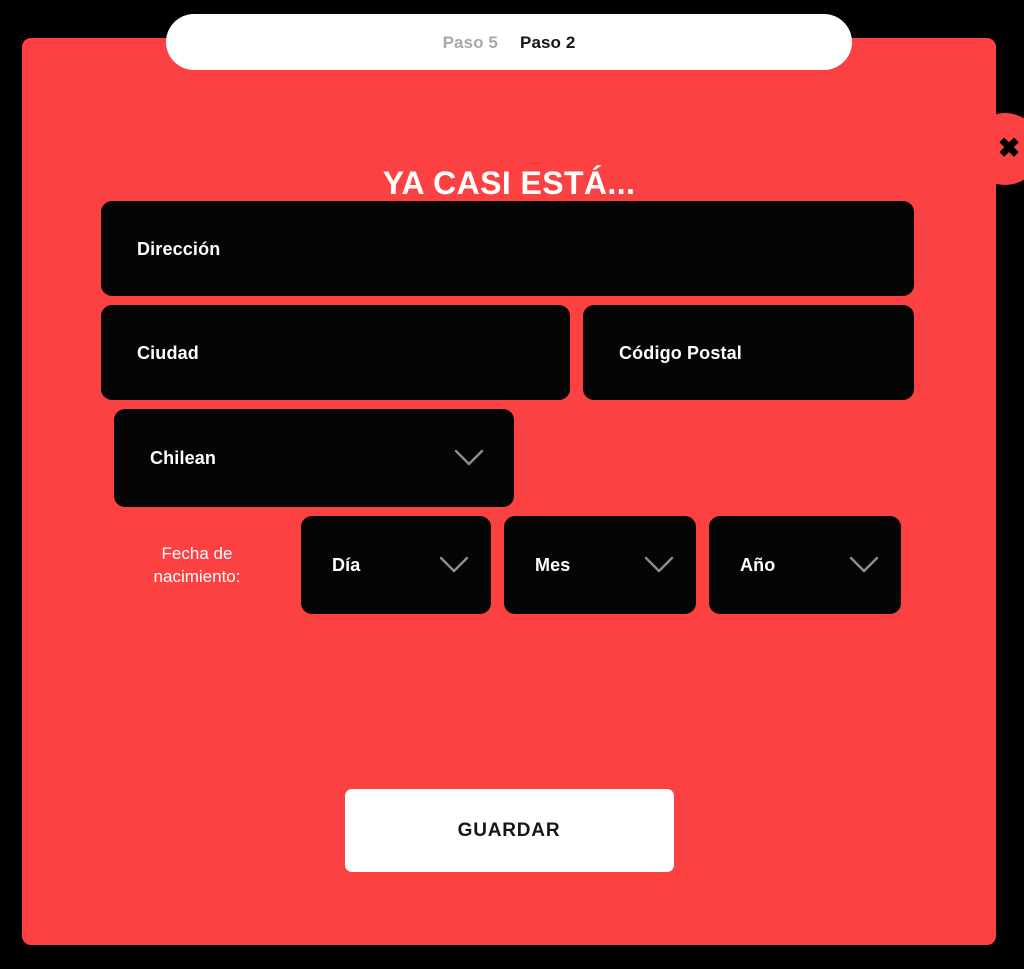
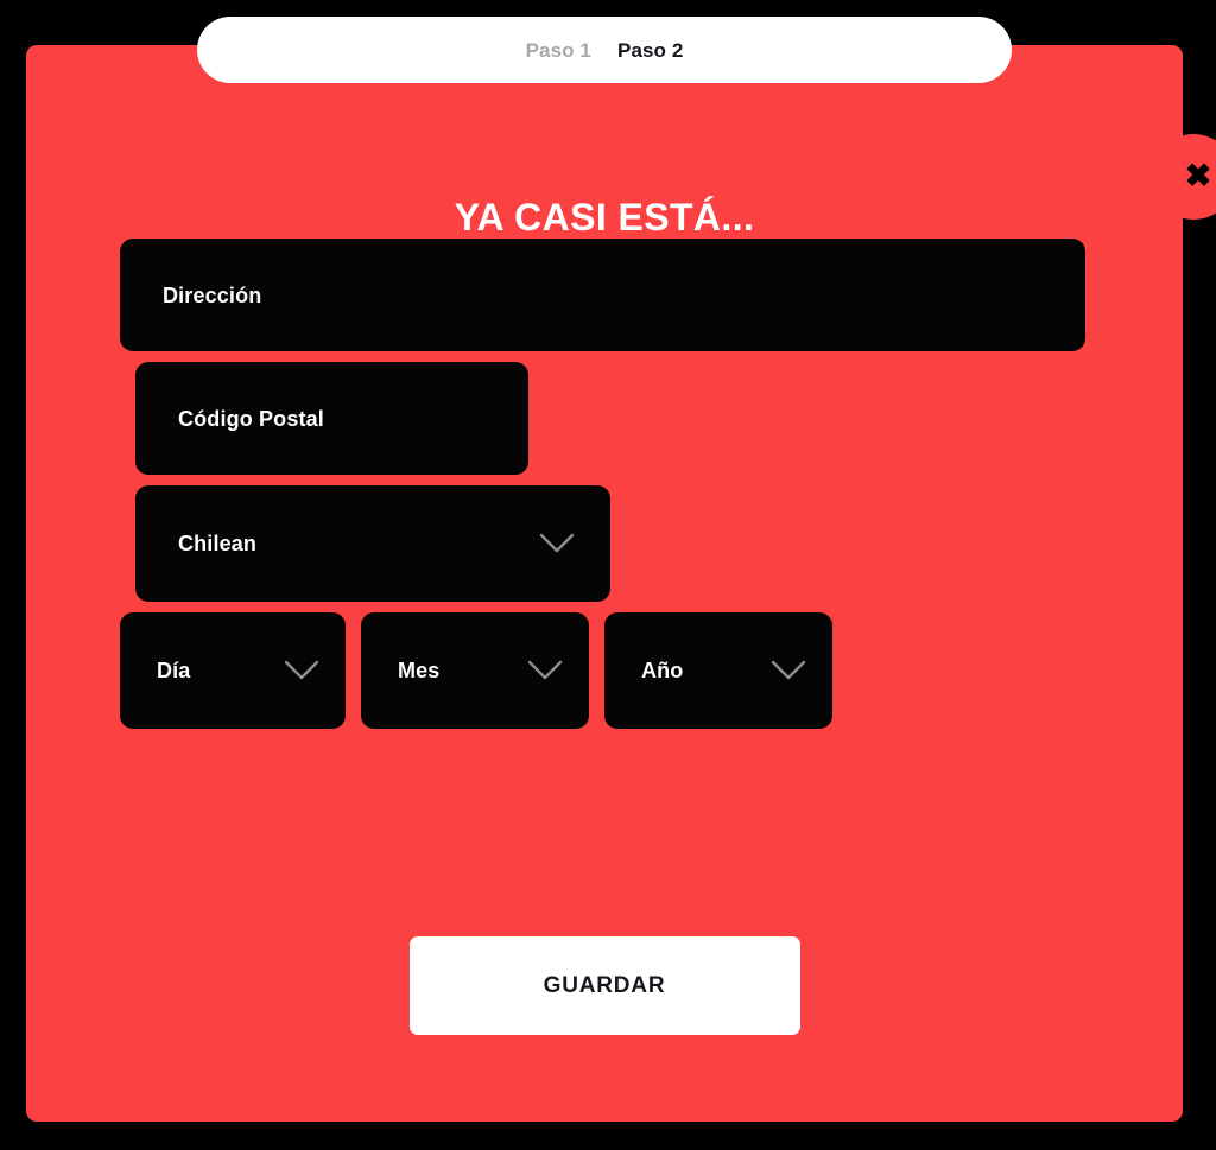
  YA CASI ESTÁ...
  Dirección
- Ciudad
  Código Postal
  Chilean
- Fecha de
- nacimiento:
  Día
  Mes
  Año
  GUARDAR
- Paso 5
+ Paso 1
  Paso 2
  ✖
